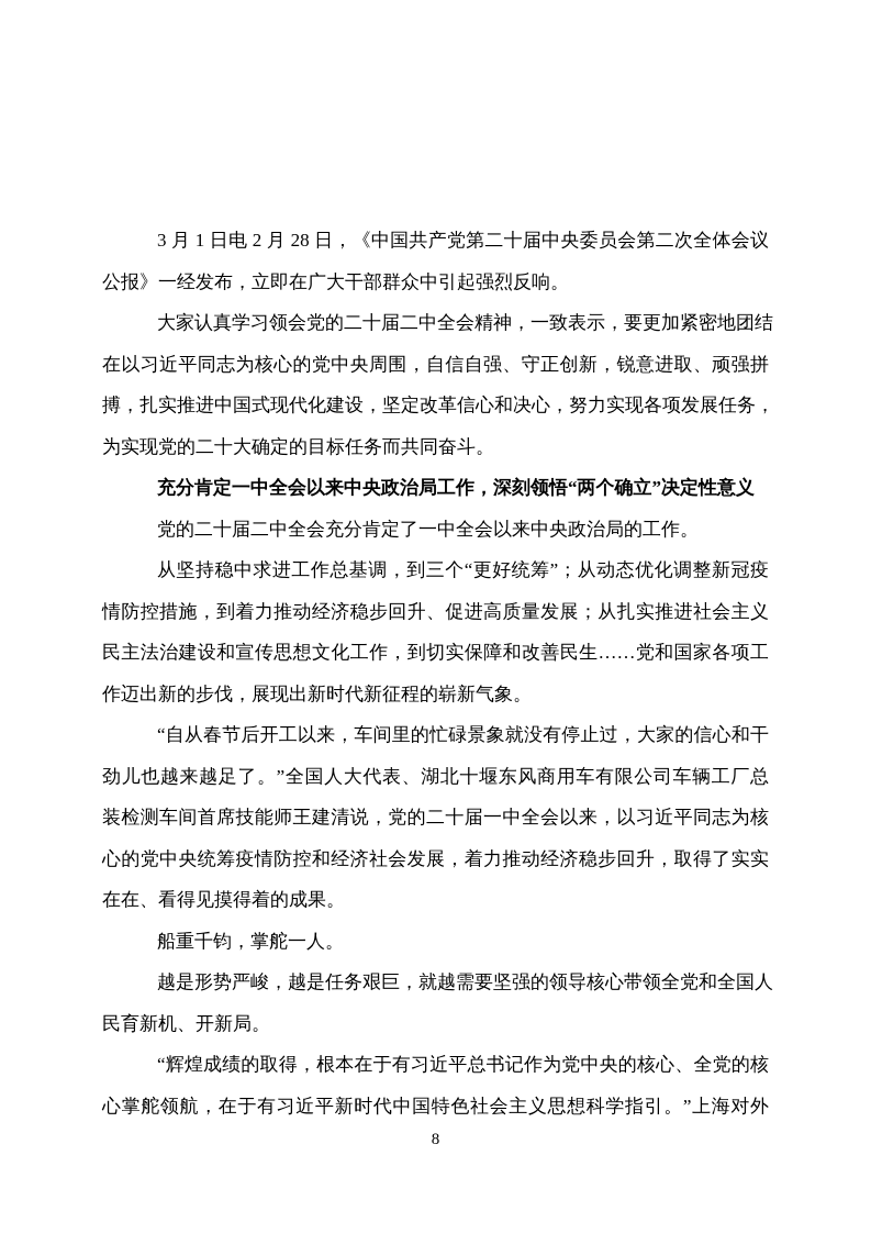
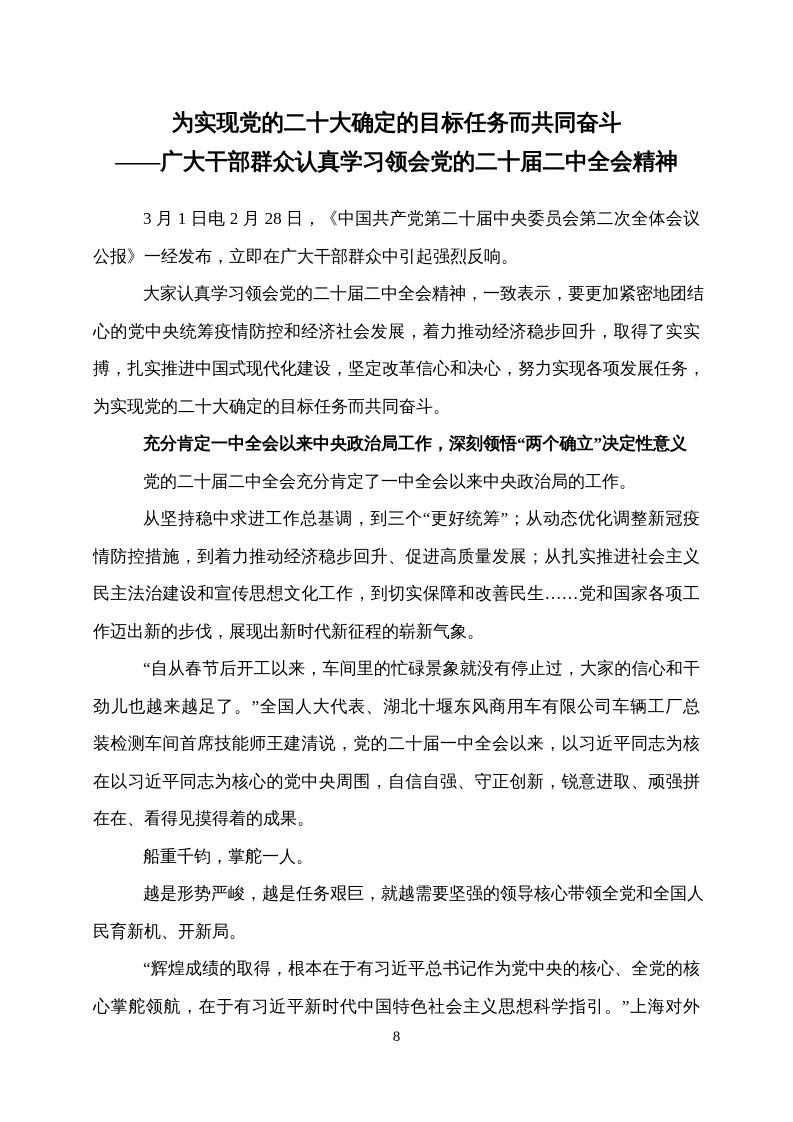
+ 为实现党的二十大确定的目标任务而共同奋斗
+ ——广大干部群众认真学习领会党的二十届二中全会精神
  3 月 1 日电 2 月 28 日，《中国共产党第二十届中央委员会第二次全体会议
  公报》一经发布，立即在广大干部群众中引起强烈反响。
  大家认真学习领会党的二十届二中全会精神，一致表示，要更加紧密地团结
- 在以习近平同志为核心的党中央周围，自信自强、守正创新，锐意进取、顽强拼
+ 心的党中央统筹疫情防控和经济社会发展，着力推动经济稳步回升，取得了实实
  搏，扎实推进中国式现代化建设，坚定改革信心和决心，努力实现各项发展任务，
  为实现党的二十大确定的目标任务而共同奋斗。
  充分肯定一中全会以来中央政治局工作，深刻领悟“两个确立”决定性意义
  党的二十届二中全会充分肯定了一中全会以来中央政治局的工作。
  从坚持稳中求进工作总基调，到三个“更好统筹”；从动态优化调整新冠疫
  情防控措施，到着力推动经济稳步回升、促进高质量发展；从扎实推进社会主义
  民主法治建设和宣传思想文化工作，到切实保障和改善民生……党和国家各项工
  作迈出新的步伐，展现出新时代新征程的崭新气象。
  “自从春节后开工以来，车间里的忙碌景象就没有停止过，大家的信心和干
  劲儿也越来越足了。”全国人大代表、湖北十堰东风商用车有限公司车辆工厂总
  装检测车间首席技能师王建清说，党的二十届一中全会以来，以习近平同志为核
- 心的党中央统筹疫情防控和经济社会发展，着力推动经济稳步回升，取得了实实
+ 在以习近平同志为核心的党中央周围，自信自强、守正创新，锐意进取、顽强拼
  在在、看得见摸得着的成果。
  船重千钧，掌舵一人。
  越是形势严峻，越是任务艰巨，就越需要坚强的领导核心带领全党和全国人
  民育新机、开新局。
  “辉煌成绩的取得，根本在于有习近平总书记作为党中央的核心、全党的核
  心掌舵领航，在于有习近平新时代中国特色社会主义思想科学指引。”上海对外
  8
